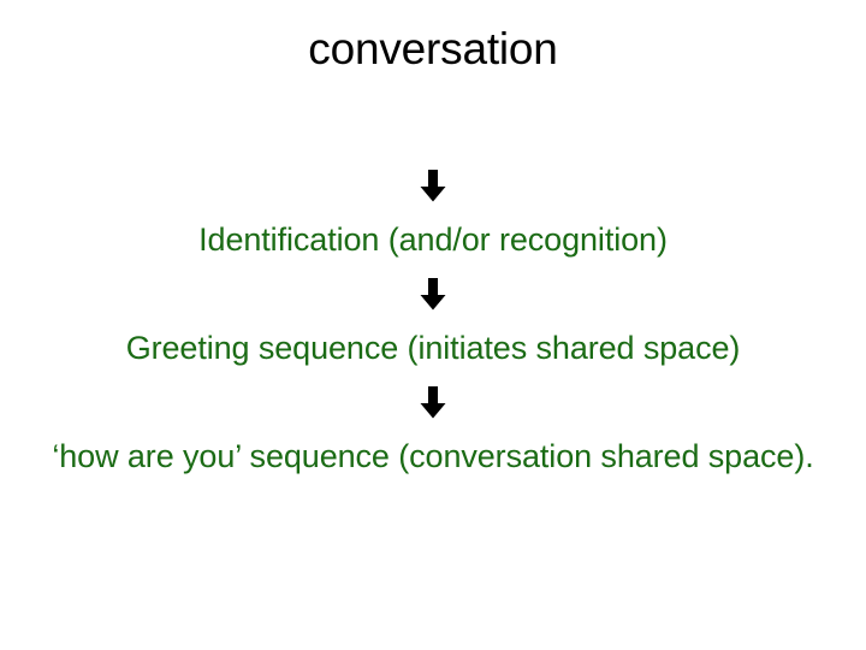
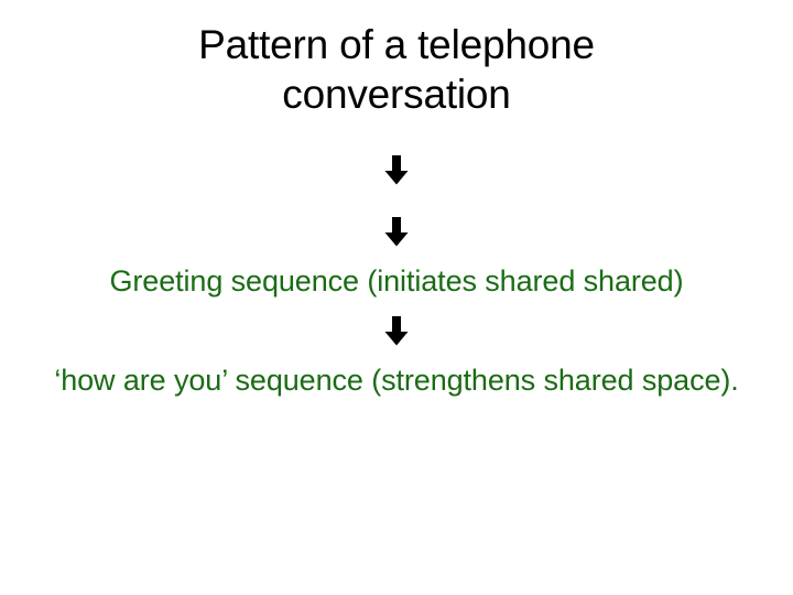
+ Pattern of a telephone
  conversation
- Identification (and/or recognition)
- Greeting sequence (initiates shared space)
+ Greeting sequence (initiates shared shared)
- ‘how are you’ sequence (conversation shared space).
+ ‘how are you’ sequence (strengthens shared space).
